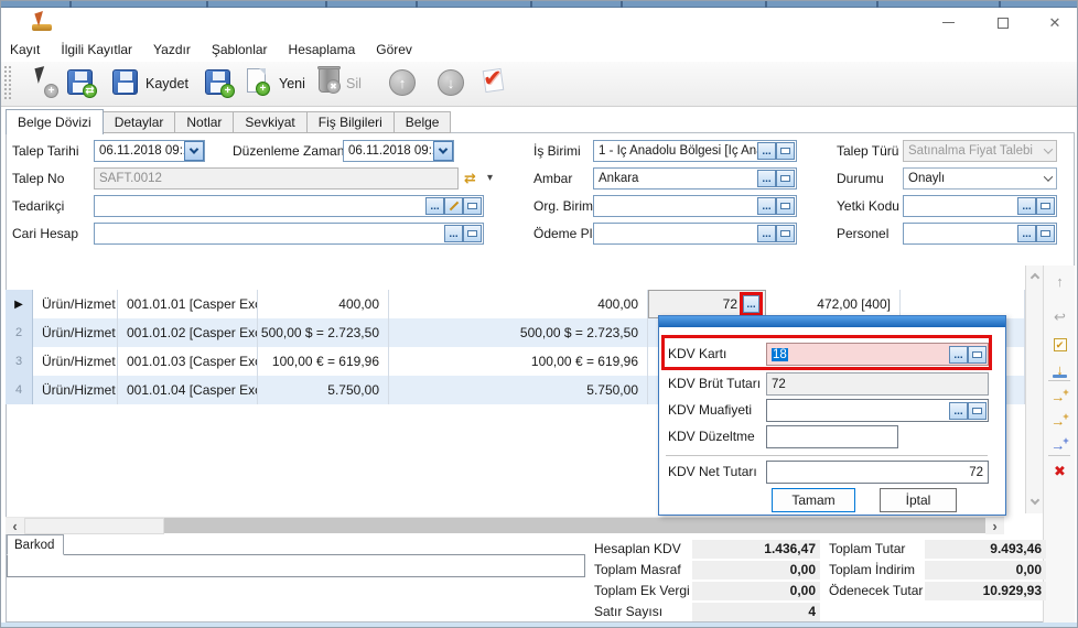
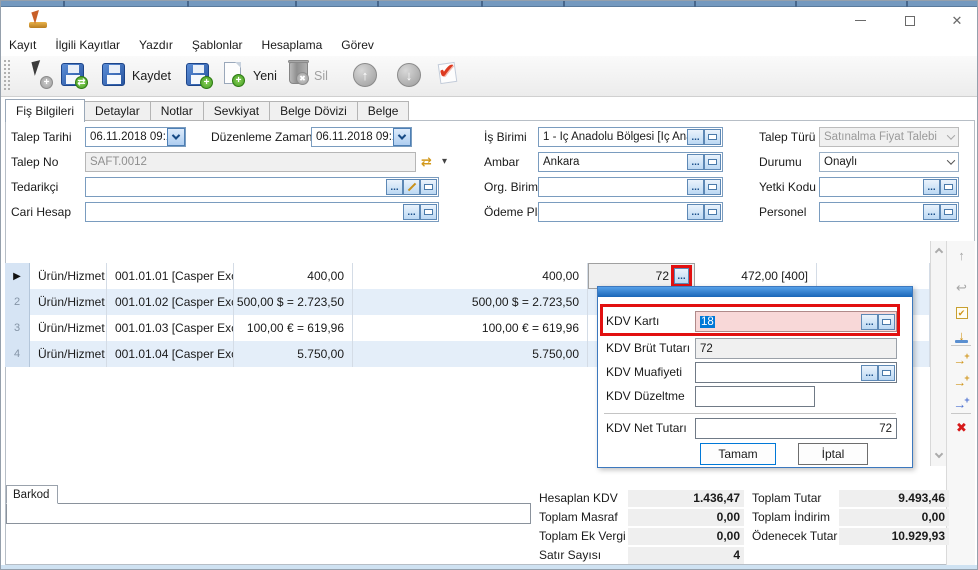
  ✕
  Kayıt
  İlgili Kayıtlar
  Yazdır
  Şablonlar
  Hesaplama
  Görev
  +
  ⇄
  Kaydet
  +
  +
  Yeni
  ✖
  Sil
  ↑
  ↓
  ✔
- Belge Dövizi
+ Fiş Bilgileri
  Detaylar
  Notlar
  Sevkiyat
- Fiş Bilgileri
+ Belge Dövizi
  Belge
  Talep Tarihi
  06.11.2018 09:
  Düzenleme Zaman
  06.11.2018 09:
  Talep No
  SAFT.0012
  ⇄
  ▾
  Tedarikçi
  ...
  Cari Hesap
  ...
  İş Birimi
  1 - İç Anadolu Bölgesi [İç An
  ...
  Ambar
  Ankara
  ...
  Org. Birim
  ...
  Ödeme Pl
  ...
  Talep Türü
  Satınalma Fiyat Talebi
  Durumu
  Onaylı
  Yetki Kodu
  ...
  Personel
  ...
  ▶
  Ürün/Hizmet
  400,00
  400,00
  72
  ...
  472,00 [400]
  2
  Ürün/Hizmet
  500,00 $ = 2.723,50
  500,00 $ = 2.723,50
  3
  Ürün/Hizmet
  100,00 € = 619,96
  100,00 € = 619,96
  4
  Ürün/Hizmet
  5.750,00
  5.750,00
  ↑
  ↩
  ✔
  ↓
  →+
  →+
  →+
  ✖
- ‹
- ›
  Barkod
  Hesaplan KDV
  1.436,47
  Toplam Masraf
  0,00
  Toplam Ek Vergi
  0,00
  Satır Sayısı
  4
  Toplam Tutar
  9.493,46
  Toplam İndirim
  0,00
  Ödenecek Tutar
  10.929,93
  KDV Kartı
  18
  ...
  KDV Brüt Tutarı
  72
  KDV Muafiyeti
  ...
  KDV Düzeltme
  KDV Net Tutarı
  72
  Tamam
  İptal
